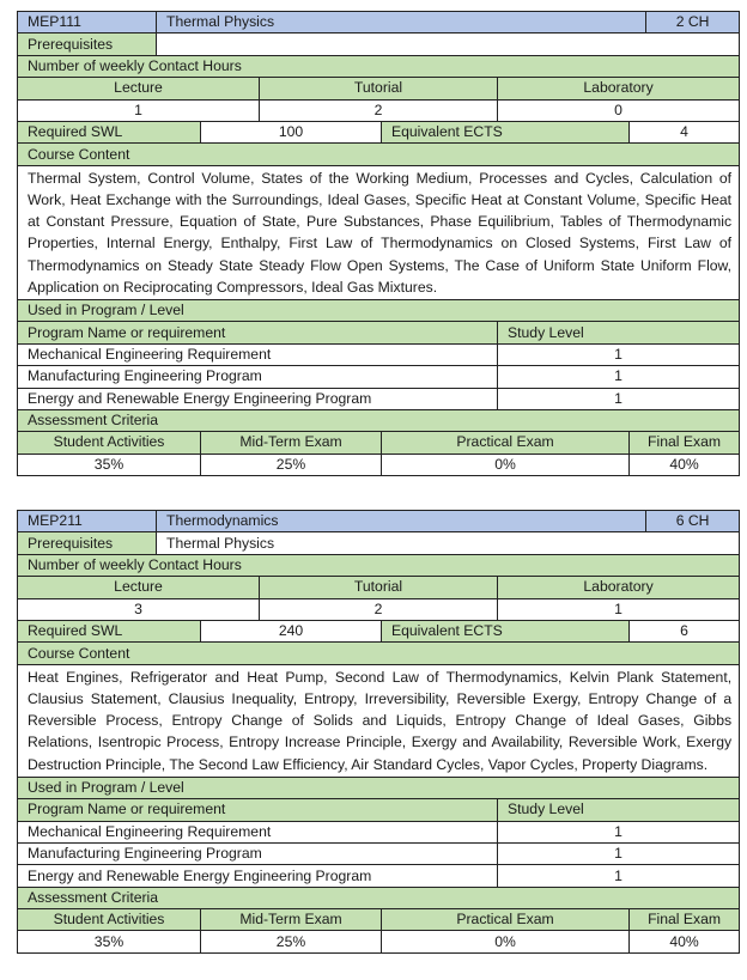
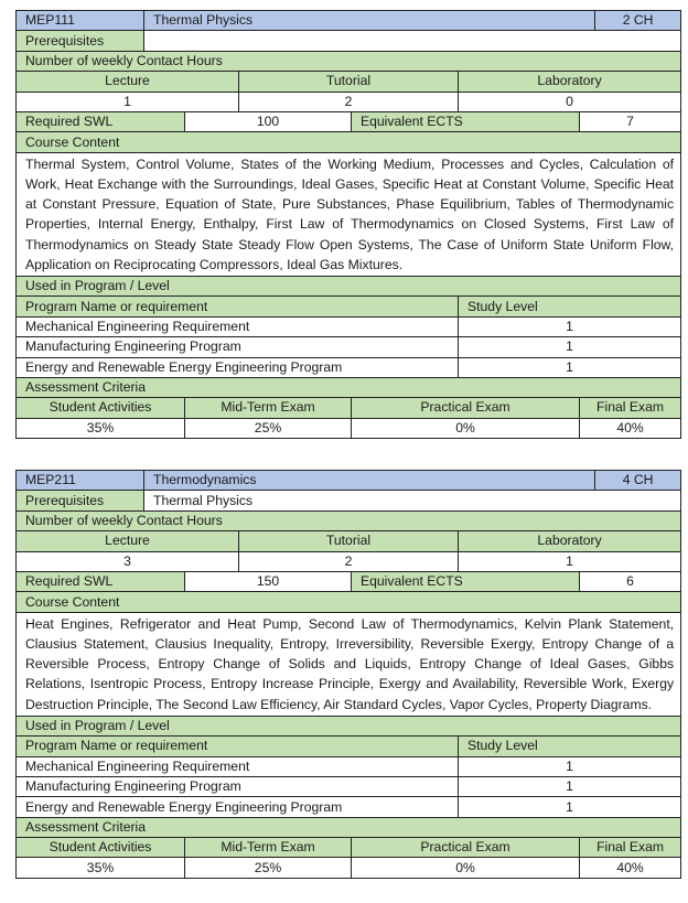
  MEP111	Thermal Physics	2 CH
  Prerequisites
  Number of weekly Contact Hours
  Lecture	Tutorial	Laboratory
  1	2	0
- Required SWL	100	Equivalent ECTS	4
+ Required SWL	100	Equivalent ECTS	7
  Course Content
  Thermal System, Control Volume, States of the Working Medium, Processes and Cycles, Calculation of Work, Heat Exchange with the Surroundings, Ideal Gases, Specific Heat at Constant Volume, Specific Heat at Constant Pressure, Equation of State, Pure Substances, Phase Equilibrium, Tables of Thermodynamic Properties, Internal Energy, Enthalpy, First Law of Thermodynamics on Closed Systems, First Law of Thermodynamics on Steady State Steady Flow Open Systems, The Case of Uniform State Uniform Flow, Application on Reciprocating Compressors, Ideal Gas Mixtures.
  Used in Program / Level
  Program Name or requirement	Study Level
  Mechanical Engineering Requirement	1
  Manufacturing Engineering Program	1
  Energy and Renewable Energy Engineering Program	1
  Assessment Criteria
  Student Activities	Mid-Term Exam	Practical Exam	Final Exam
  35%	25%	0%	40%
- MEP211	Thermodynamics	6 CH
+ MEP211	Thermodynamics	4 CH
  Prerequisites	Thermal Physics
  Number of weekly Contact Hours
  Lecture	Tutorial	Laboratory
  3	2	1
- Required SWL	240	Equivalent ECTS	6
+ Required SWL	150	Equivalent ECTS	6
  Course Content
  Heat Engines, Refrigerator and Heat Pump, Second Law of Thermodynamics, Kelvin Plank Statement, Clausius Statement, Clausius Inequality, Entropy, Irreversibility, Reversible Exergy, Entropy Change of a Reversible Process, Entropy Change of Solids and Liquids, Entropy Change of Ideal Gases, Gibbs Relations, Isentropic Process, Entropy Increase Principle, Exergy and Availability, Reversible Work, Exergy Destruction Principle, The Second Law Efficiency, Air Standard Cycles, Vapor Cycles, Property Diagrams.
  Used in Program / Level
  Program Name or requirement	Study Level
  Mechanical Engineering Requirement	1
  Manufacturing Engineering Program	1
  Energy and Renewable Energy Engineering Program	1
  Assessment Criteria
  Student Activities	Mid-Term Exam	Practical Exam	Final Exam
  35%	25%	0%	40%
